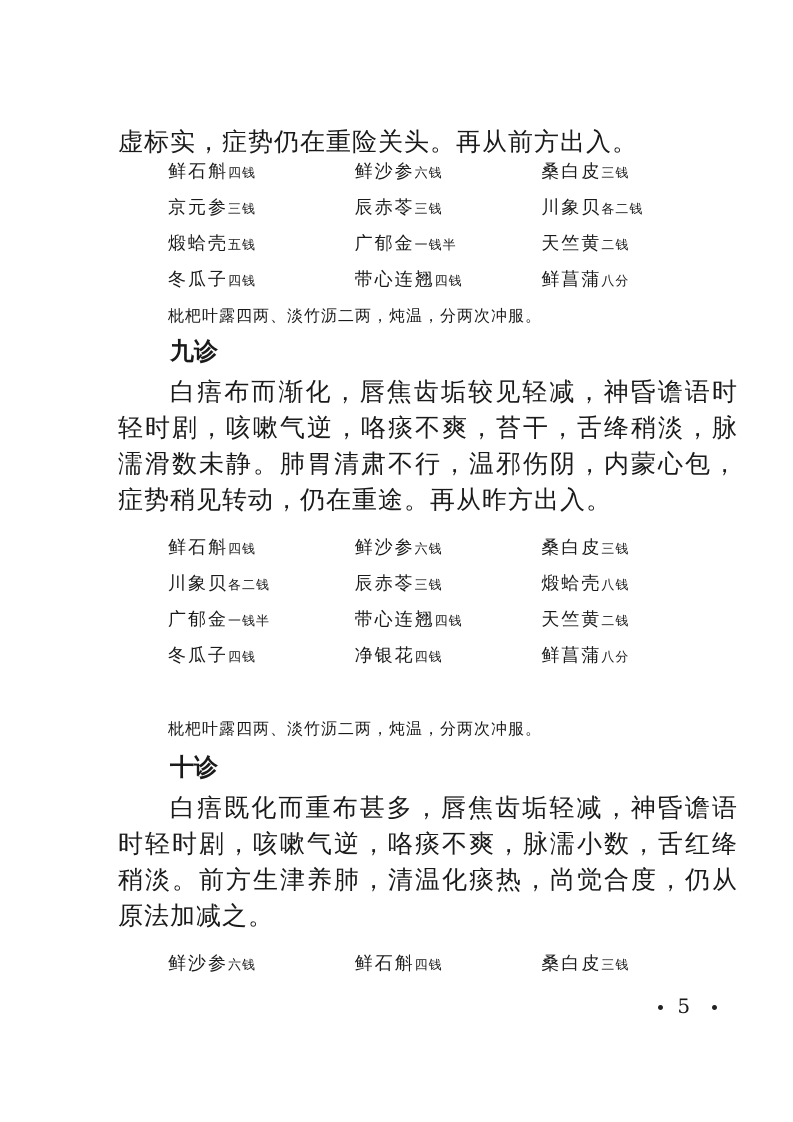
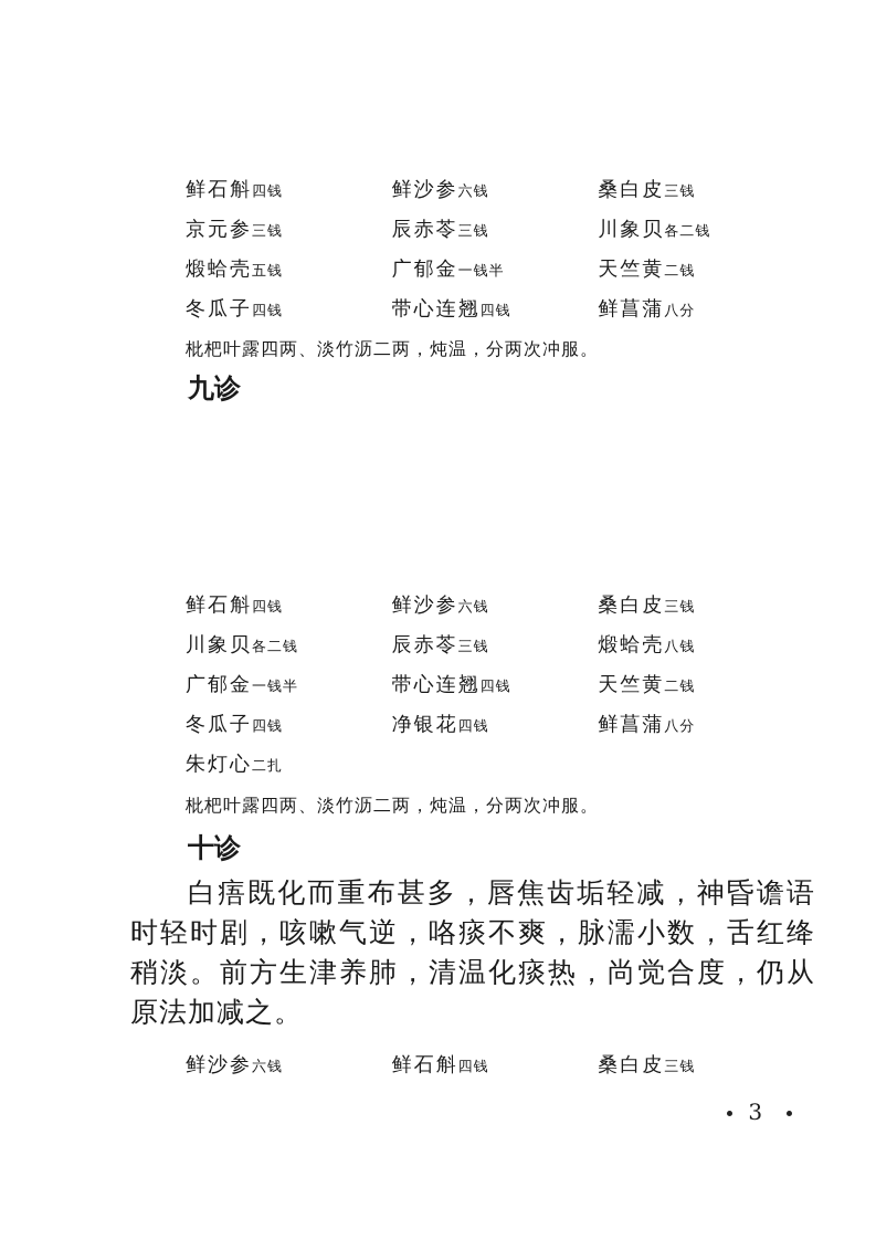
- 虚标实，症势仍在重险关头。再从前方出入。
  鲜石斛四钱
  鲜沙参六钱
  桑白皮三钱
  京元参三钱
  辰赤苓三钱
  川象贝各二钱
  煅蛤壳五钱
  广郁金一钱半
  天竺黄二钱
  冬瓜子四钱
  带心连翘四钱
  鲜菖蒲八分
  枇杷叶露四两、淡竹沥二两，炖温，分两次冲服。
  九诊
- 白痦布而渐化，唇焦齿垢较见轻减，神昏谵语时轻时剧，咳嗽气逆，咯痰不爽，苔干，舌绛稍淡，脉濡滑数未静。肺胃清肃不行，温邪伤阴，内蒙心包，症势稍见转动，仍在重途。再从昨方出入。
  鲜石斛四钱
  鲜沙参六钱
  桑白皮三钱
  川象贝各二钱
  辰赤苓三钱
  煅蛤壳八钱
  广郁金一钱半
  带心连翘四钱
  天竺黄二钱
  冬瓜子四钱
  净银花四钱
  鲜菖蒲八分
+ 朱灯心二扎
  枇杷叶露四两、淡竹沥二两，炖温，分两次冲服。
  十诊
  白痦既化而重布甚多，唇焦齿垢轻减，神昏谵语时轻时剧，咳嗽气逆，咯痰不爽，脉濡小数，舌红绛稍淡。前方生津养肺，清温化痰热，尚觉合度，仍从原法加减之。
  鲜沙参六钱
  鲜石斛四钱
  桑白皮三钱
- 5
+ 3
